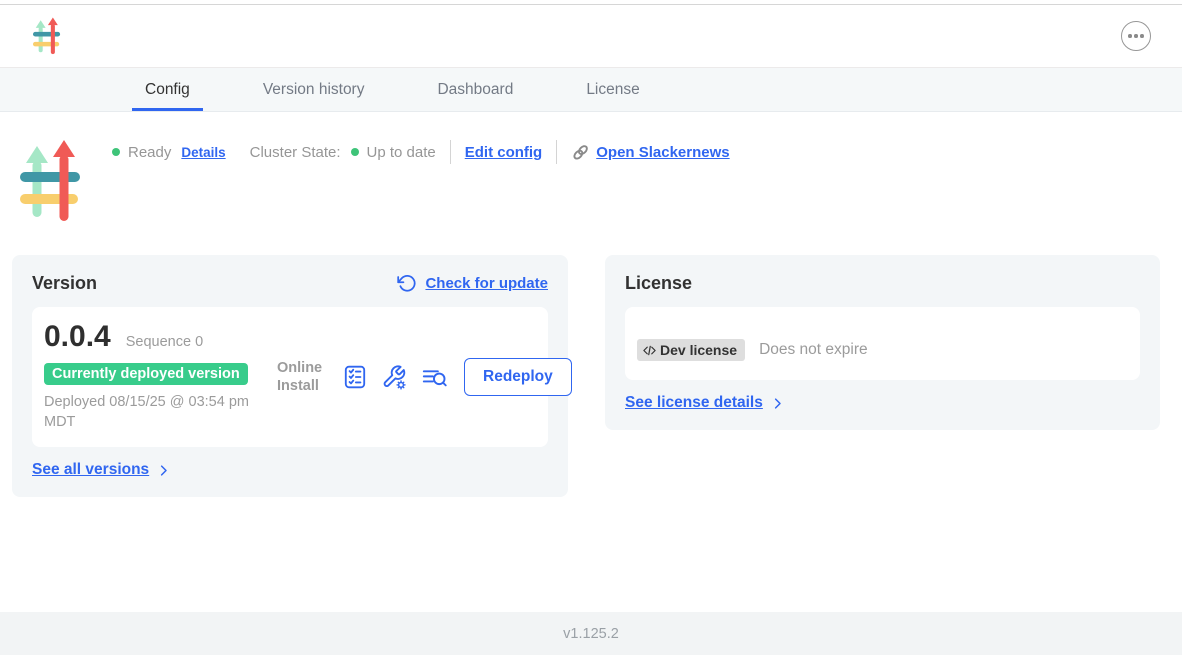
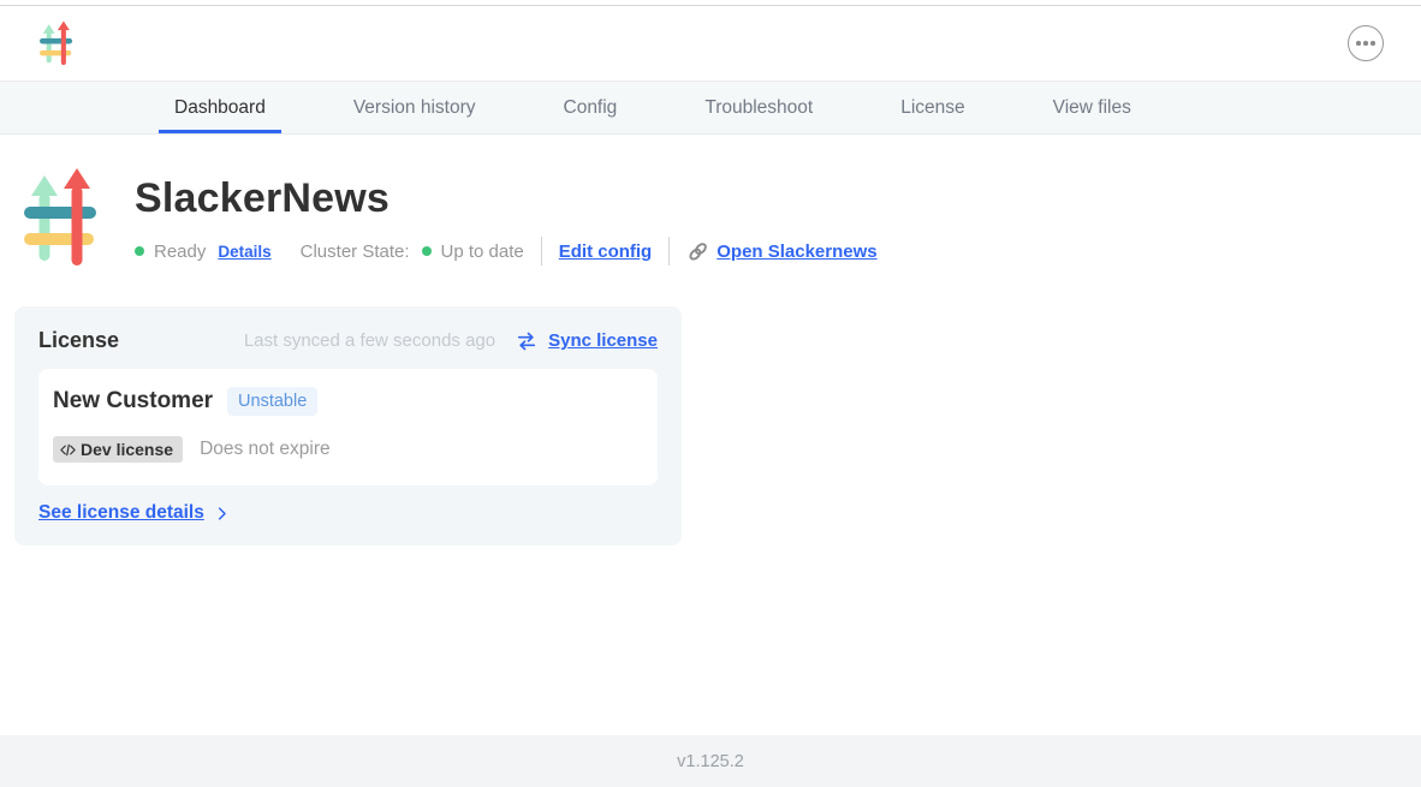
- Config
+ Dashboard
  Version history
- Dashboard
+ Config
+ Troubleshoot
  License
+ View files
+ SlackerNews
  Ready
  Details
  Cluster State:
  Up to date
  Edit config
  Open Slackernews
- Version
- Check for update
- 0.0.4
- Sequence 0
- Currently deployed version
- Deployed 08/15/25 @ 03:54 pm MDT
- Online Install
- Redeploy
- See all versions
  License
+ Last synced a few seconds ago
+ Sync license
+ New Customer
+ Unstable
  Dev license
  Does not expire
  See license details
  v1.125.2
